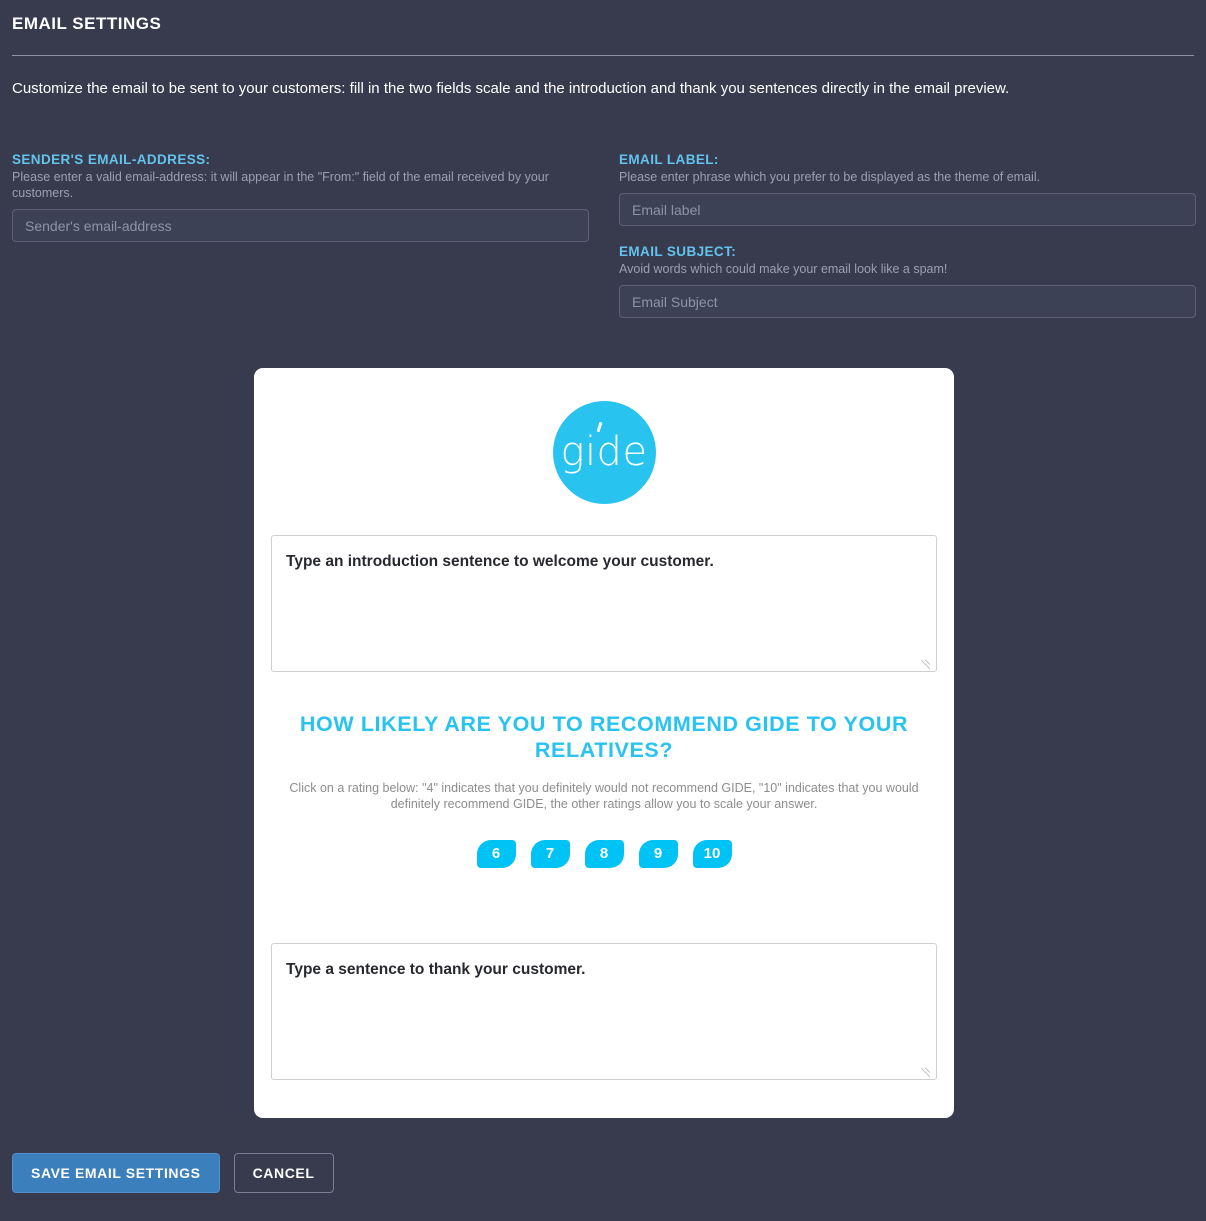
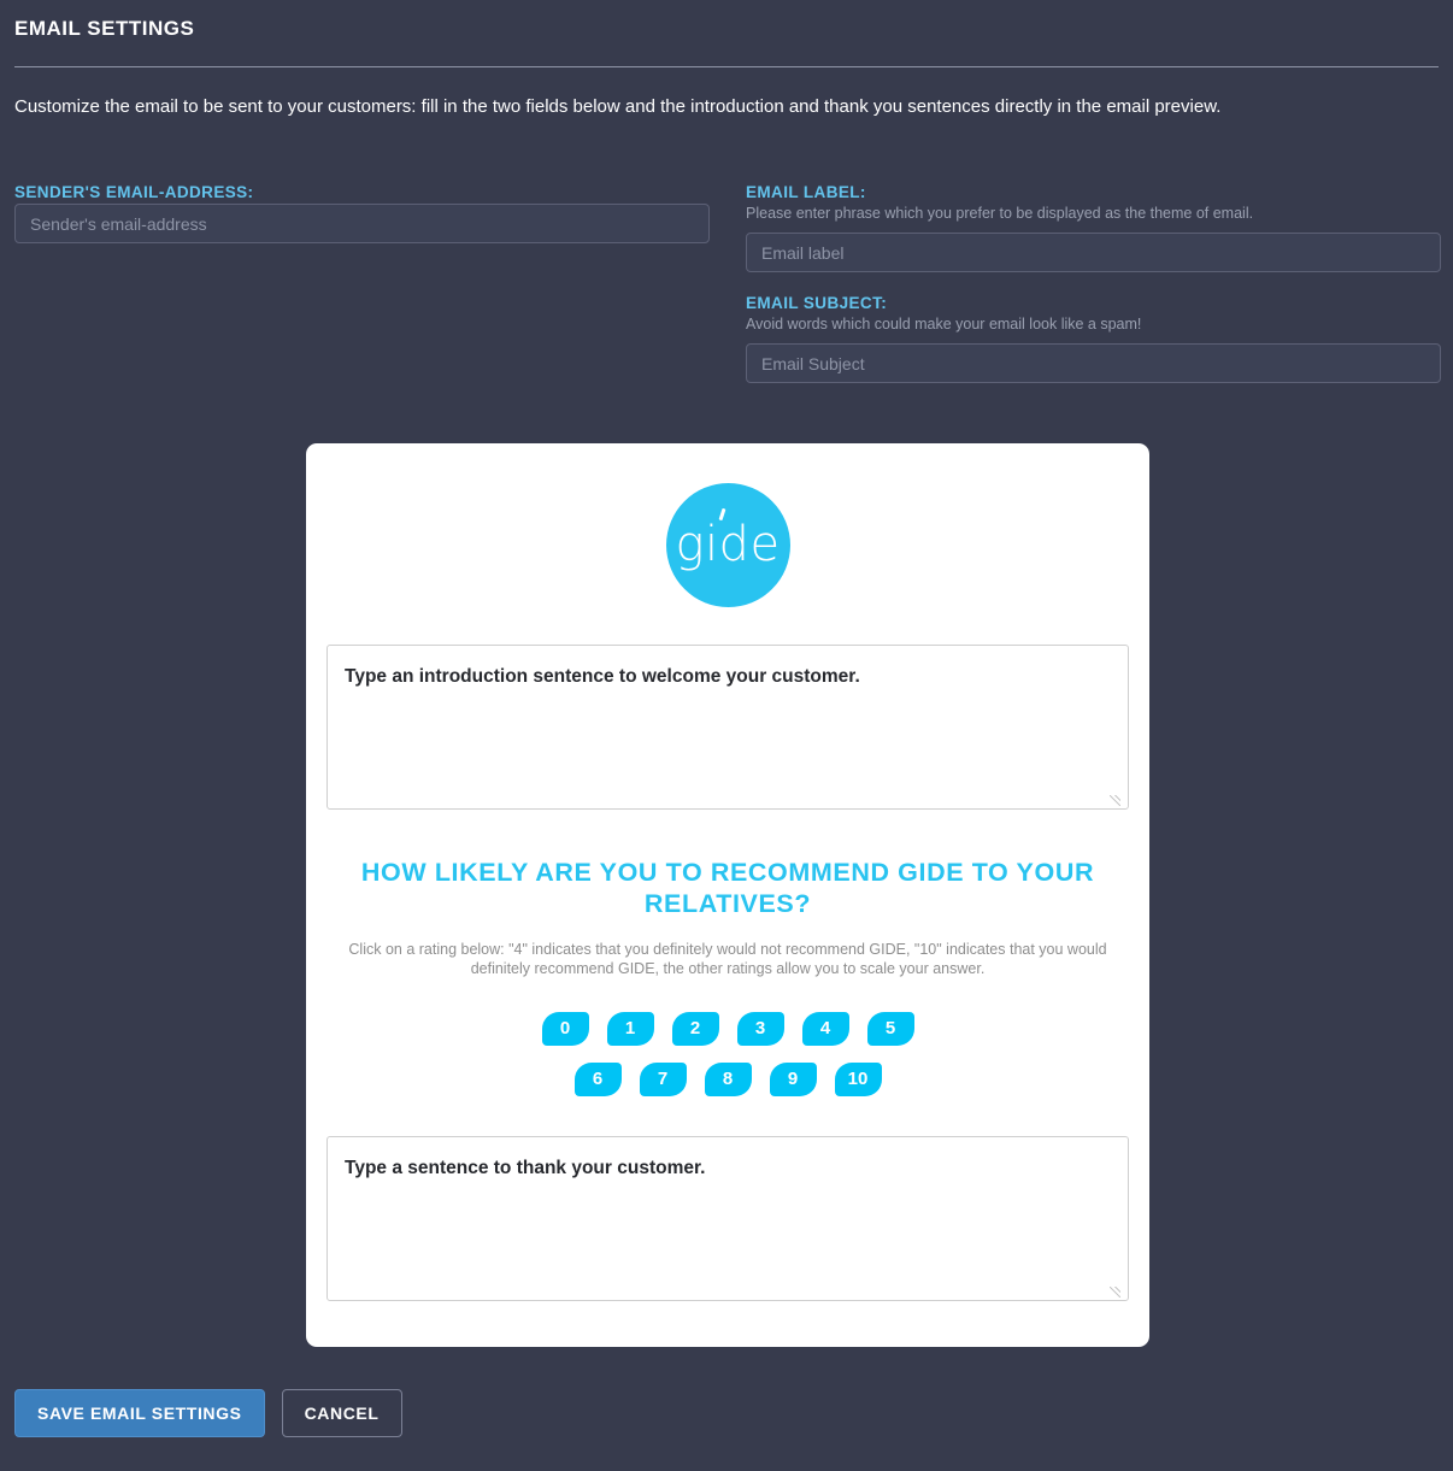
  EMAIL SETTINGS
- Customize the email to be sent to your customers: fill in the two fields scale and the introduction and thank you sentences directly in the email preview.
+ Customize the email to be sent to your customers: fill in the two fields below and the introduction and thank you sentences directly in the email preview.
  SENDER'S EMAIL-ADDRESS:
- Please enter a valid email-address: it will appear in the "From:" field of the email received by your customers.
  Sender's email-address
  EMAIL LABEL:
  Please enter phrase which you prefer to be displayed as the theme of email.
  Email label
  EMAIL SUBJECT:
  Avoid words which could make your email look like a spam!
  Email Subject
  gide
  Type an introduction sentence to welcome your customer.
  HOW LIKELY ARE YOU TO RECOMMEND GIDE TO YOUR RELATIVES?
  Click on a rating below: "4" indicates that you definitely would not recommend GIDE, "10" indicates that you would definitely recommend GIDE, the other ratings allow you to scale your answer.
+ 0
+ 1
+ 2
+ 3
+ 4
+ 5
  6
  7
  8
  9
  10
  Type a sentence to thank your customer.
  SAVE EMAIL SETTINGS
  CANCEL
